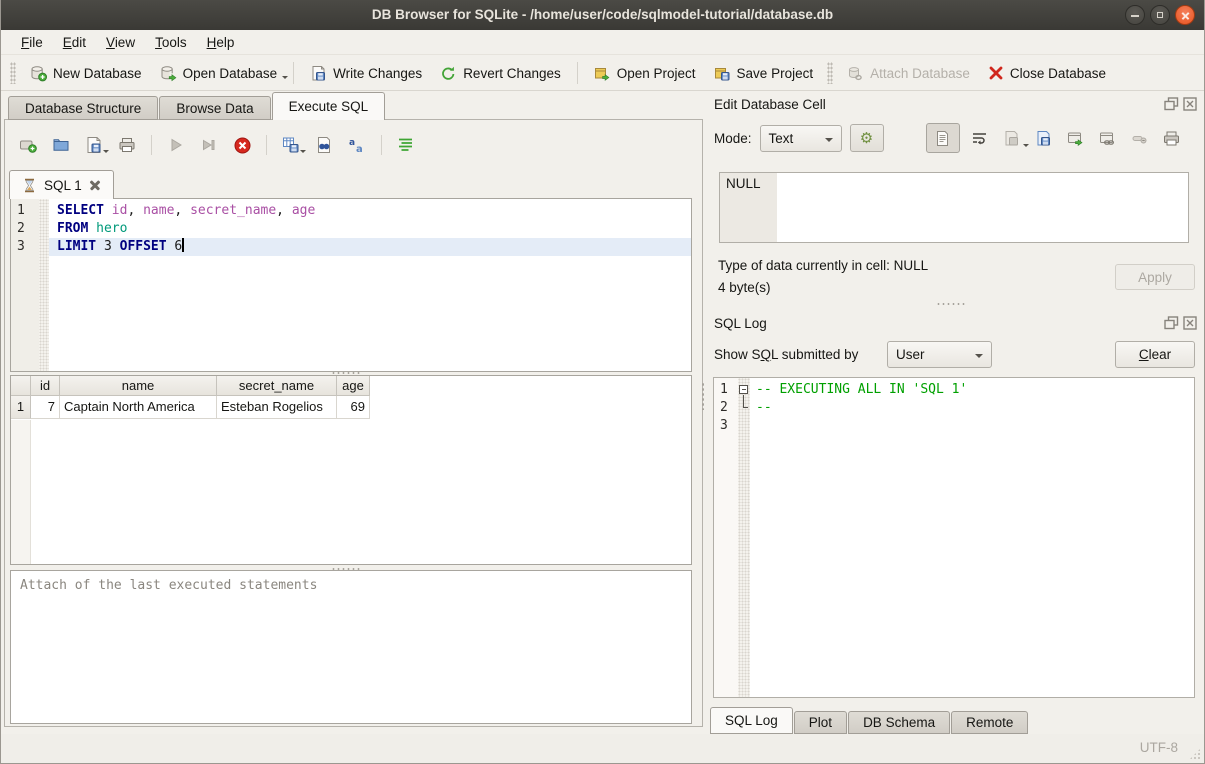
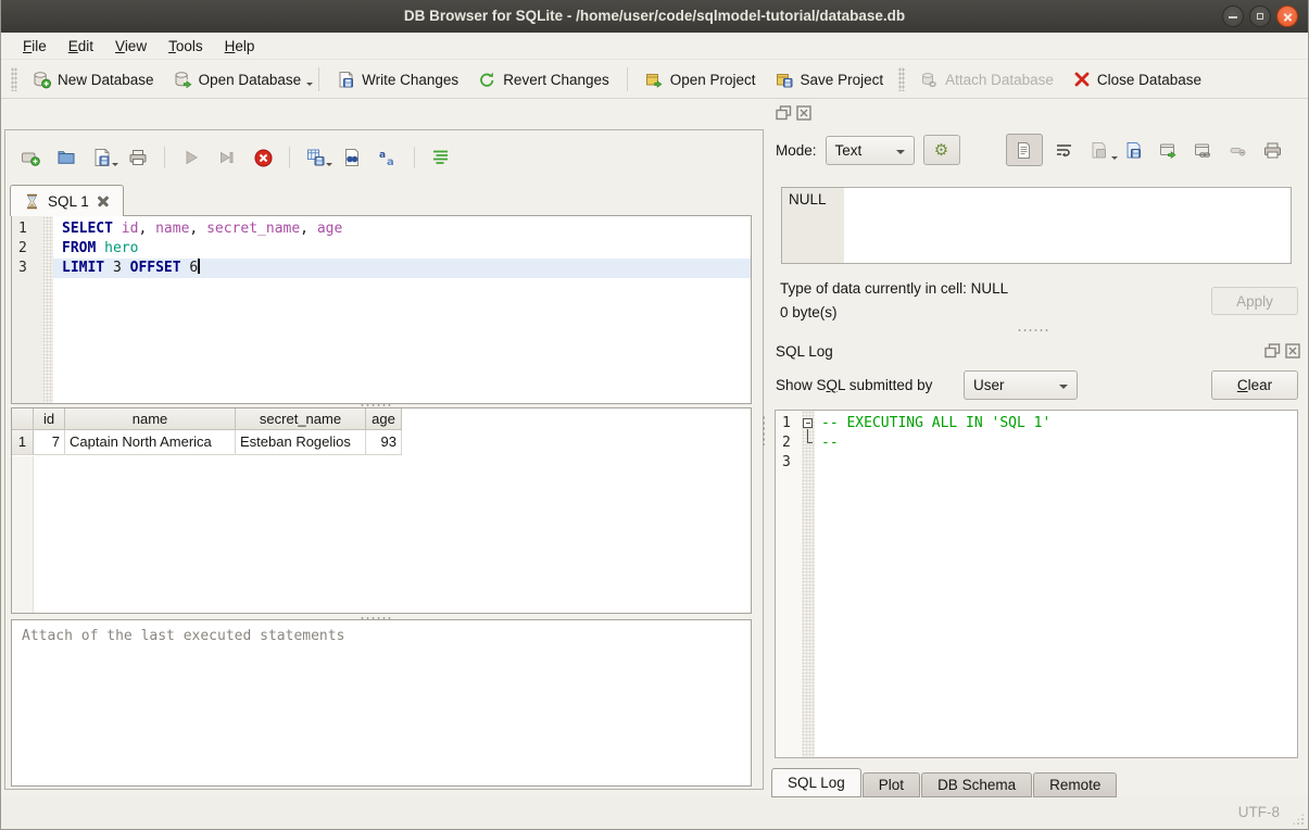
  DB Browser for SQLite - /home/user/code/sqlmodel-tutorial/database.db
  File
  Edit
  View
  Tools
  Help
  New Database
  Open Database
  Write Changes
  Revert Changes
  Open Project
  Save Project
  Attach Database
  Close Database
- Database Structure
- Browse Data
- Execute SQL
  a
  a
  SQL 1
  1
  2
  3
  SELECT id, name, secret_name, age
  FROM hero
  LIMIT 3 OFFSET 6
  id
  name
  secret_name
  age
  1
  7
  Captain North America
  Esteban Rogelios
- 69
+ 93
  Attach of the last executed statements
- Edit Database Cell
  Mode:
  Text
  ⚙
  NULL
  Type of data currently in cell: NULL
- 4 byte(s)
+ 0 byte(s)
  Apply
  SQL Log
  Show SQL submitted by
  User
  Clear
  1
  2
  3
  -- EXECUTING ALL IN 'SQL 1'
  --
  SQL Log
  Plot
  DB Schema
  Remote
  UTF-8
